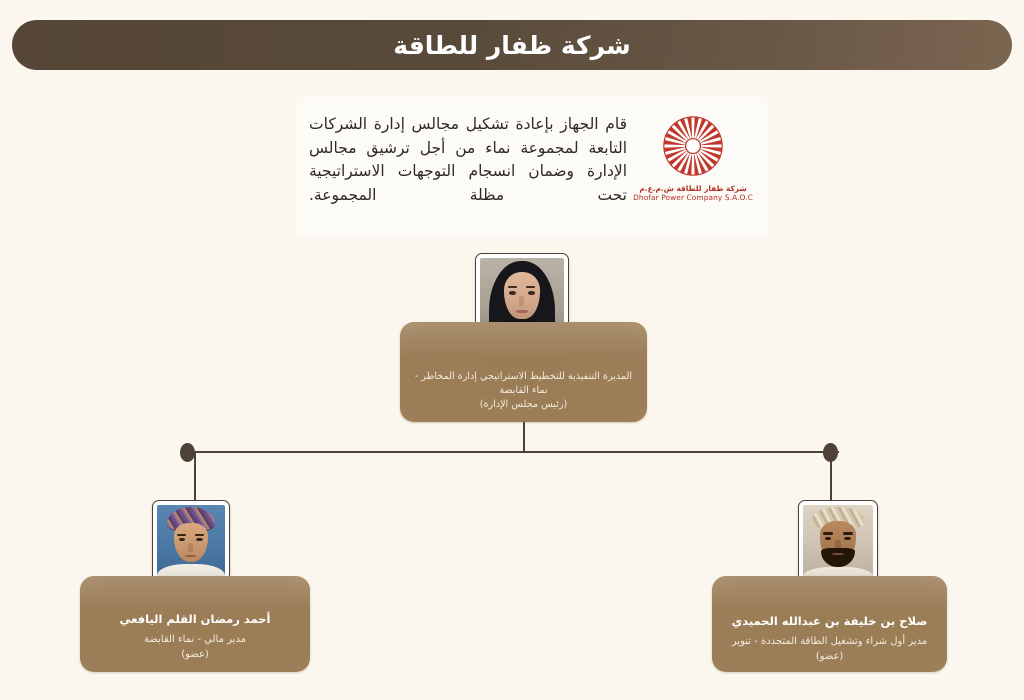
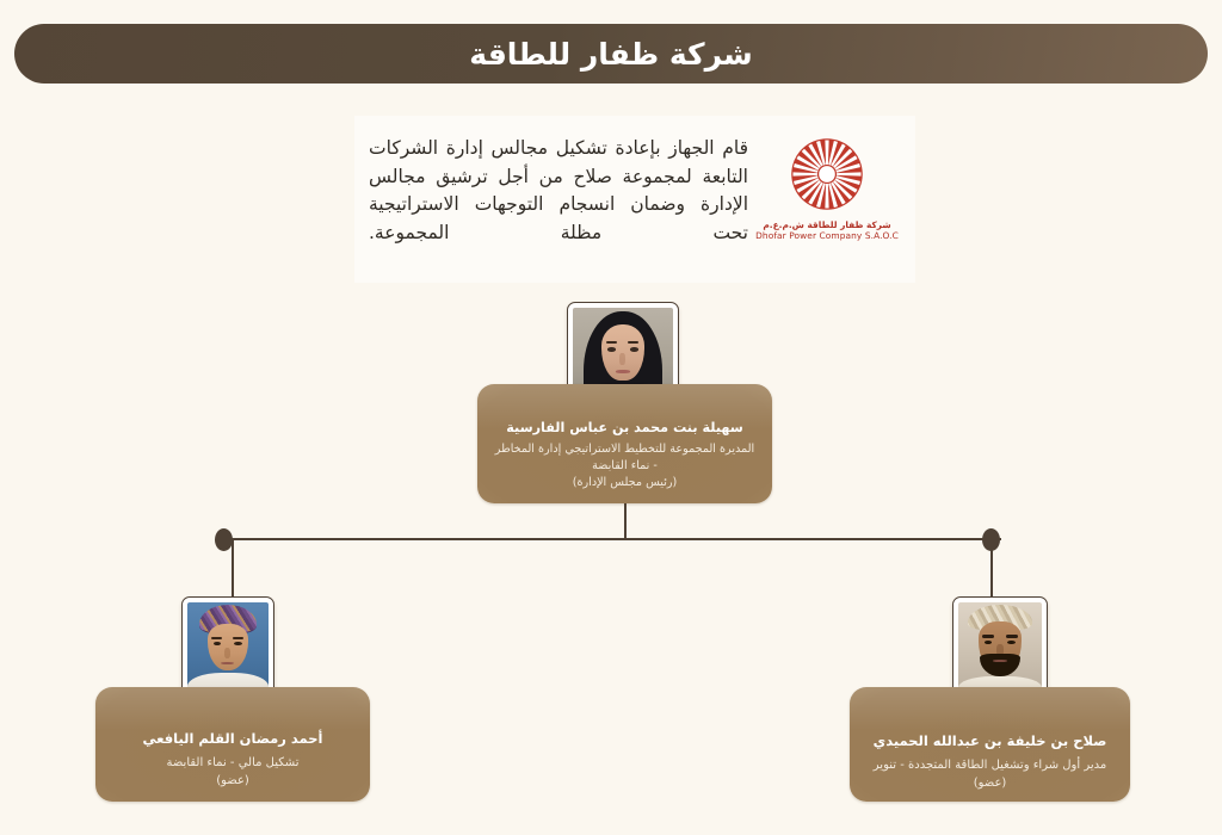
  شركة ظفار للطاقة
- قام الجهاز بإعادة تشكيل مجالس إدارة الشركات التابعة لمجموعة نماء من أجل ترشيق مجالس الإدارة وضمان انسجام التوجهات الاستراتيجية تحت مظلة المجموعة.
+ قام الجهاز بإعادة تشكيل مجالس إدارة الشركات التابعة لمجموعة صلاح من أجل ترشيق مجالس الإدارة وضمان انسجام التوجهات الاستراتيجية تحت مظلة المجموعة.
  شركة ظفار للطاقة ش.م.ع.م
  Dhofar Power Company S.A.O.C
+ سهيلة بنت محمد بن عباس الفارسية
- المديرة التنفيذية للتخطيط الاستراتيجي إدارة المخاطر - نماء القابضة
+ المديرة المجموعة للتخطيط الاستراتيجي إدارة المخاطر - نماء القابضة
  (رئيس مجلس الإدارة)
  أحمد رمضان القلم اليافعي
- مدير مالي - نماء القابضة
+ تشكيل مالي - نماء القابضة
  (عضو)
  صلاح بن خليفة بن عبدالله الحميدي
  مدير أول شراء وتشغيل الطاقة المتجددة - تنوير
  (عضو)
